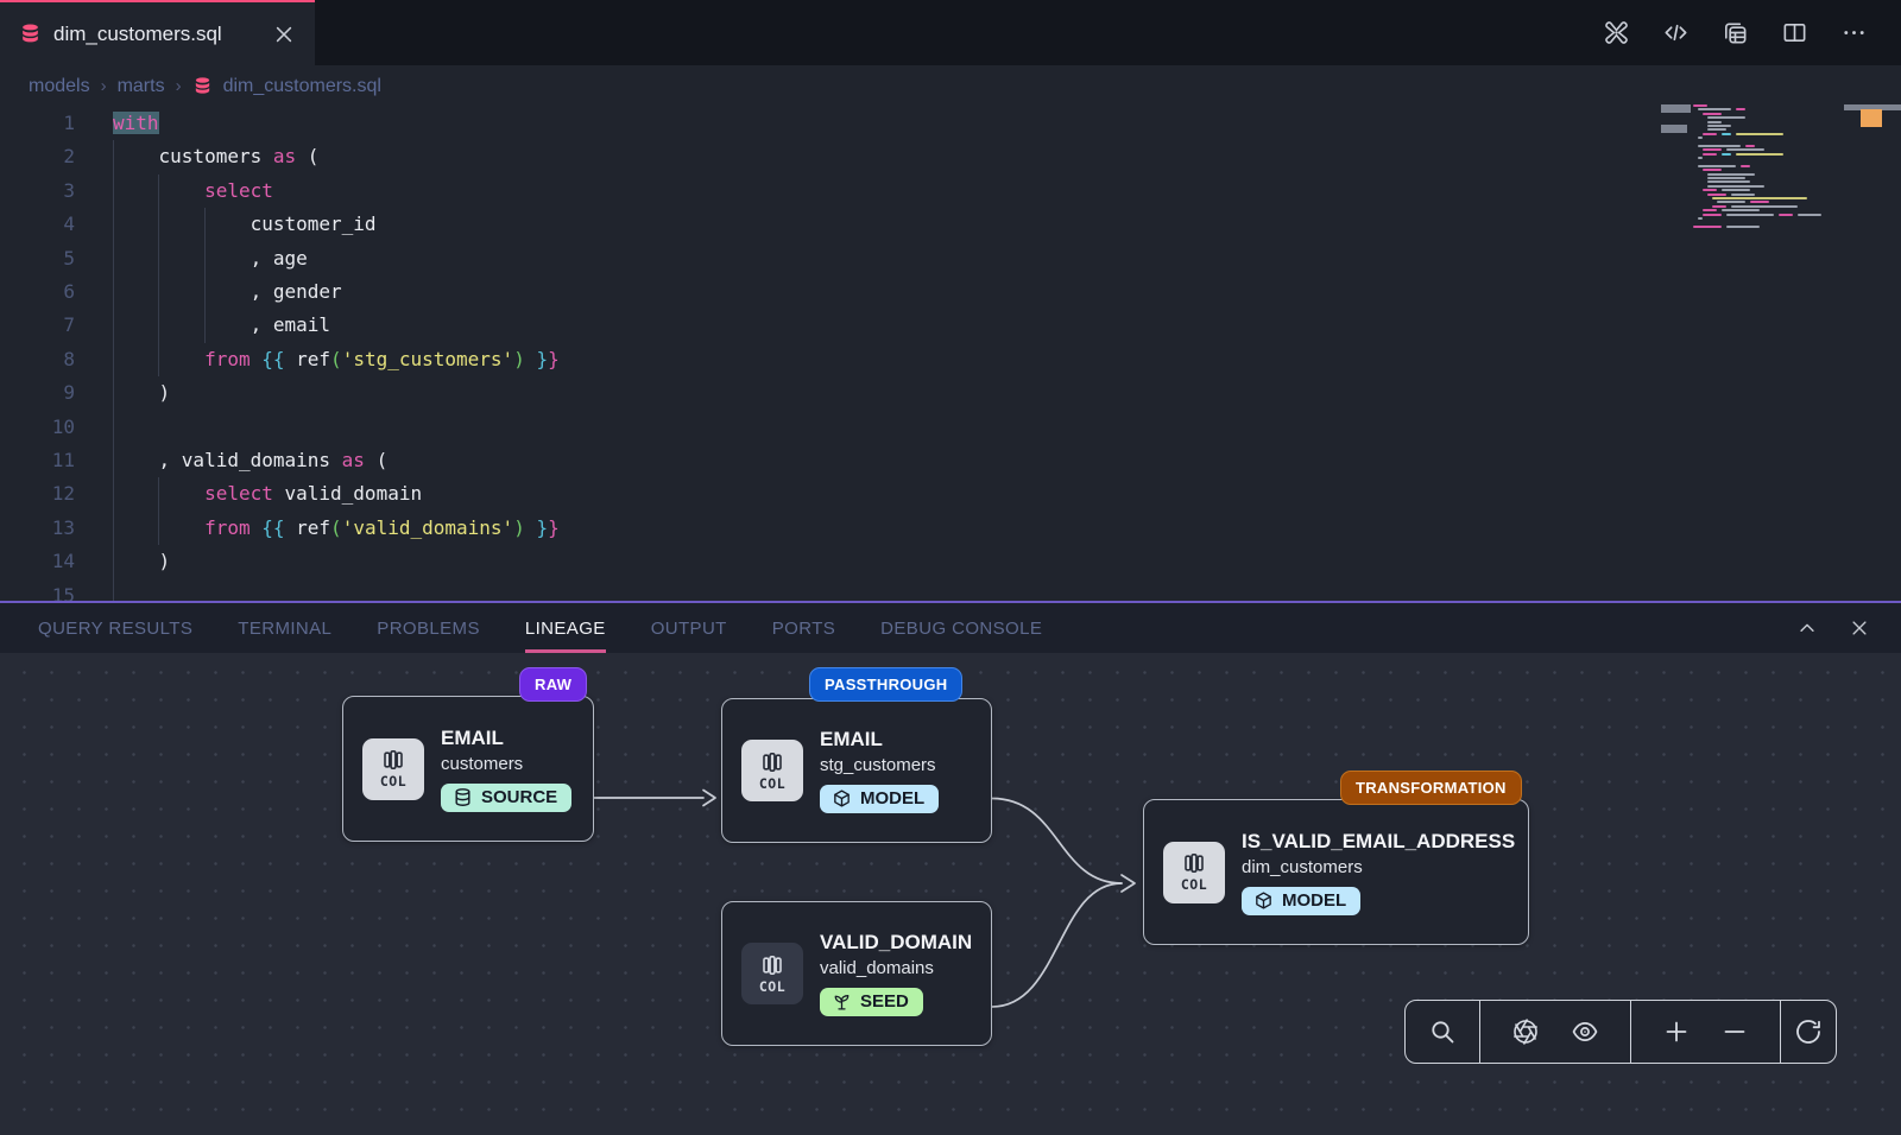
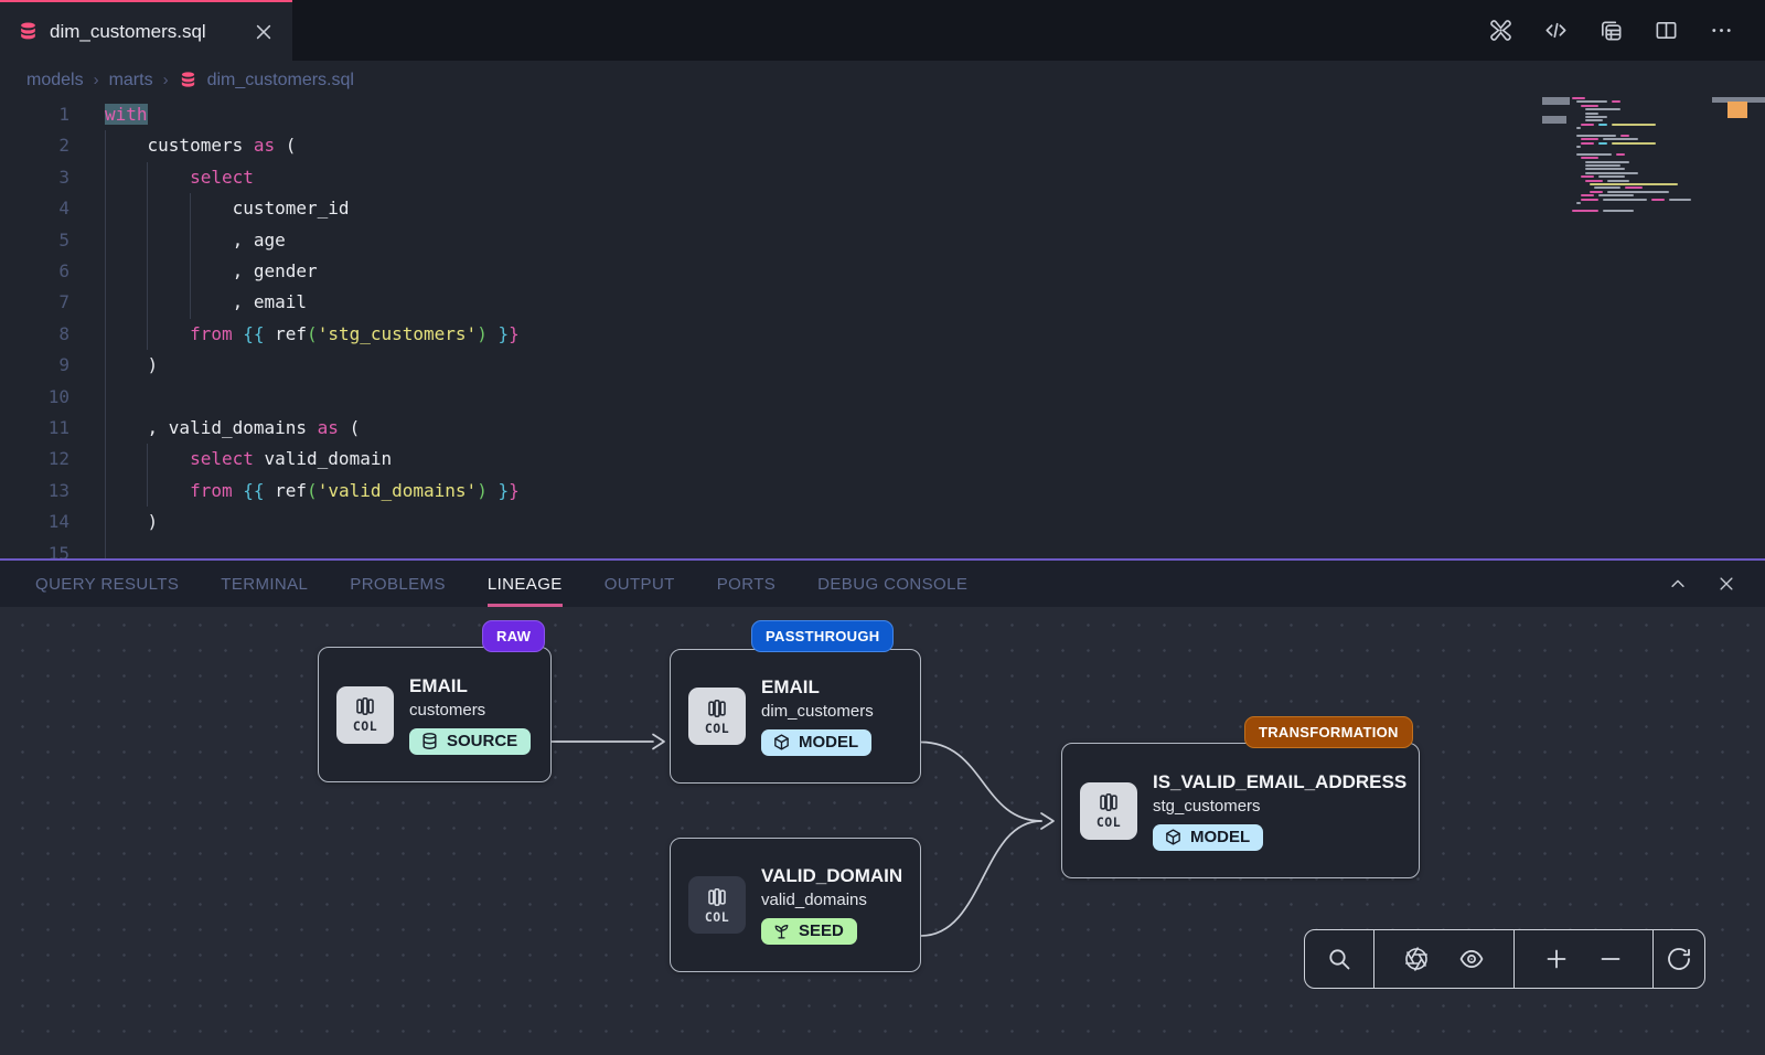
  dim_customers.sql
  models
  ›
  marts
  ›
  dim_customers.sql
  1
  2
  3
  4
  5
  6
  7
  8
  9
  10
  11
  12
  13
  14
  15
  with
  customers as (
  select
  customer_id
  , age
  , gender
  , email
  from {{ ref('stg_customers') }}
  )
  , valid_domains as (
  select valid_domain
  from {{ ref('valid_domains') }}
  )
  QUERY RESULTS
  TERMINAL
  PROBLEMS
  LINEAGE
  OUTPUT
  PORTS
  DEBUG CONSOLE
  COL
  EMAIL
  customers
  SOURCE
  RAW
  COL
  EMAIL
- stg_customers
+ dim_customers
  MODEL
  PASSTHROUGH
  COL
  IS_VALID_EMAIL_ADDRESS
- dim_customers
+ stg_customers
  MODEL
  TRANSFORMATION
  COL
  VALID_DOMAIN
  valid_domains
  SEED
